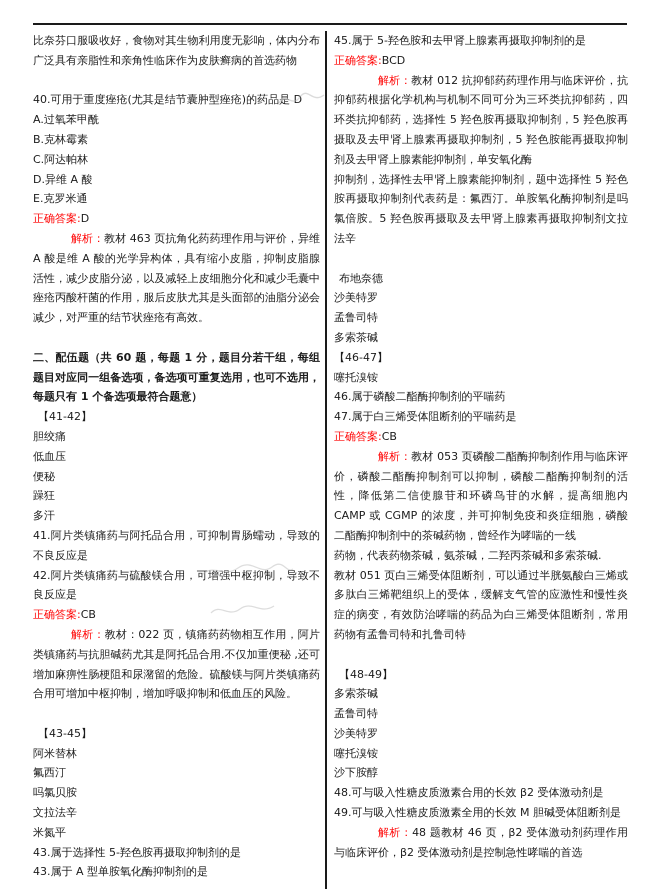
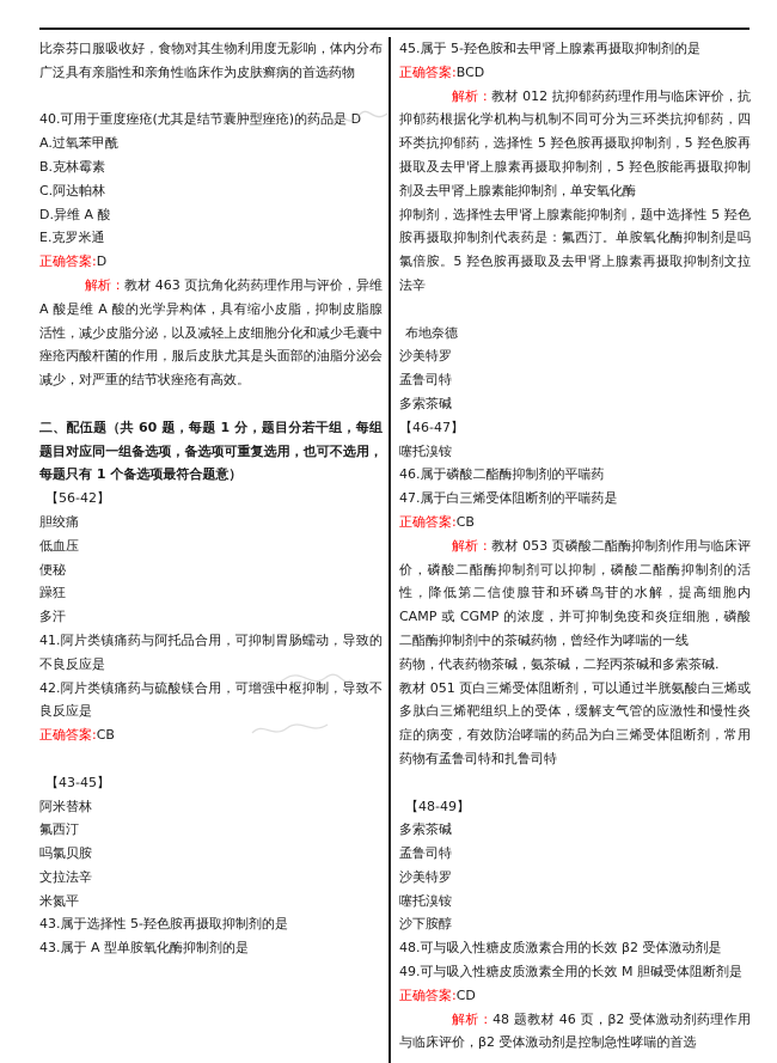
  比奈芬口服吸收好，食物对其生物利用度无影响，体内分布广泛具有亲脂性和亲角性临床作为皮肤癣病的首选药物
  40.可用于重度痤疮(尤其是结节囊肿型痤疮)的药品是 D
  A.过氧苯甲酰
  B.克林霉素
  C.阿达帕林
  D.异维 A 酸
  E.克罗米通
  正确答案:D
  解析：教材 463 页抗角化药药理作用与评价，异维 A 酸是维 A 酸的光学异构体，具有缩小皮脂，抑制皮脂腺活性，减少皮脂分泌，以及减轻上皮细胞分化和减少毛囊中痤疮丙酸杆菌的作用，服后皮肤尤其是头面部的油脂分泌会减少，对严重的结节状痤疮有高效。
  二、配伍题（共 60 题，每题 1 分，题目分若干组，每组题目对应同一组备选项，备选项可重复选用，也可不选用，每题只有 1 个备选项最符合题意）
- 【41-42】
+ 【56-42】
  胆绞痛
  低血压
  便秘
  躁狂
  多汗
  41.阿片类镇痛药与阿托品合用，可抑制胃肠蠕动，导致的不良反应是
  42.阿片类镇痛药与硫酸镁合用，可增强中枢抑制，导致不良反应是
  正确答案:CB
- 解析：教材：022 页，镇痛药药物相互作用，阿片类镇痛药与抗胆碱药尤其是阿托品合用.不仅加重便秘 ,还可增加麻痹性肠梗阻和尿潴留的危险。硫酸镁与阿片类镇痛药合用可增加中枢抑制，增加呼吸抑制和低血压的风险。
  【43-45】
  阿米替林
  氟西汀
  吗氯贝胺
  文拉法辛
  米氮平
  43.属于选择性 5-羟色胺再摄取抑制剂的是
  43.属于 A 型单胺氧化酶抑制剂的是
  45.属于 5-羟色胺和去甲肾上腺素再摄取抑制剂的是
  正确答案:BCD
  解析：教材 012 抗抑郁药药理作用与临床评价，抗抑郁药根据化学机构与机制不同可分为三环类抗抑郁药，四环类抗抑郁药，选择性 5 羟色胺再摄取抑制剂，5 羟色胺再摄取及去甲肾上腺素再摄取抑制剂，5 羟色胺能再摄取抑制剂及去甲肾上腺素能抑制剂，单安氧化酶
  抑制剂，选择性去甲肾上腺素能抑制剂，题中选择性 5 羟色胺再摄取抑制剂代表药是：氟西汀。单胺氧化酶抑制剂是吗氯倍胺。5 羟色胺再摄取及去甲肾上腺素再摄取抑制剂文拉法辛
  布地奈德
  沙美特罗
  孟鲁司特
  多索茶碱
  【46-47】
  噻托溴铵
  46.属于磷酸二酯酶抑制剂的平喘药
  47.属于白三烯受体阻断剂的平喘药是
  正确答案:CB
  解析：教材 053 页磷酸二酯酶抑制剂作用与临床评价，磷酸二酯酶抑制剂可以抑制，磷酸二酯酶抑制剂的活性，降低第二信使腺苷和环磷鸟苷的水解，提高细胞内 CAMP 或 CGMP 的浓度，并可抑制免疫和炎症细胞，磷酸二酯酶抑制剂中的茶碱药物，曾经作为哮喘的一线
  药物，代表药物茶碱，氨茶碱，二羟丙茶碱和多索茶碱.
  教材 051 页白三烯受体阻断剂，可以通过半胱氨酸白三烯或多肽白三烯靶组织上的受体，缓解支气管的应激性和慢性炎症的病变，有效防治哮喘的药品为白三烯受体阻断剂，常用药物有孟鲁司特和扎鲁司特
  【48-49】
  多索茶碱
  孟鲁司特
  沙美特罗
  噻托溴铵
  沙下胺醇
  48.可与吸入性糖皮质激素合用的长效 β2 受体激动剂是
  49.可与吸入性糖皮质激素全用的长效 M 胆碱受体阻断剂是
+ 正确答案:CD
  解析：48 题教材 46 页，β2 受体激动剂药理作用与临床评价，β2 受体激动剂是控制急性哮喘的首选
